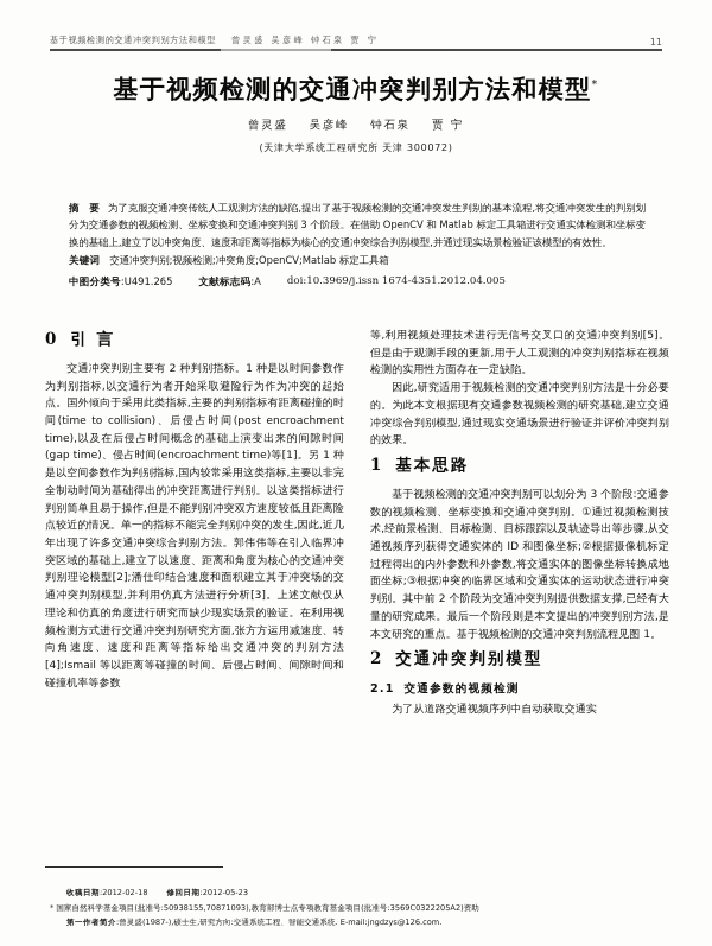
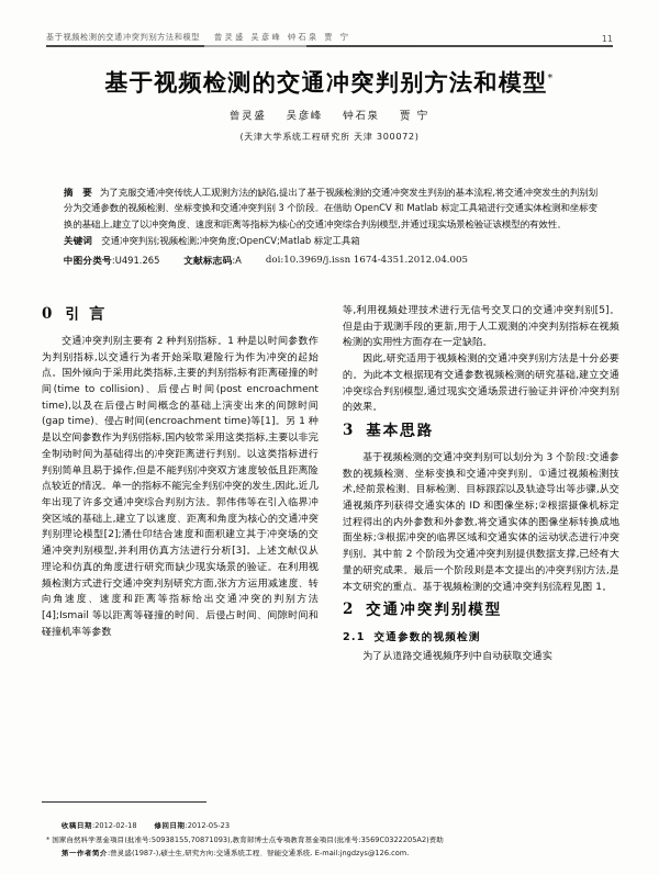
  基于视频检测的交通冲突判别方法和模型 曾灵盛 吴彦峰 钟石泉 贾 宁
  11
  基于视频检测的交通冲突判别方法和模型*
  曾灵盛 吴彦峰 钟石泉 贾 宁
  (天津大学系统工程研究所 天津 300072)
  摘 要 为了克服交通冲突传统人工观测方法的缺陷,提出了基于视频检测的交通冲突发生判别的基本流程,将交通冲突发生的判别划分为交通参数的视频检测、坐标变换和交通冲突判别 3 个阶段。在借助 OpenCV 和 Matlab 标定工具箱进行交通实体检测和坐标变换的基础上,建立了以冲突角度、速度和距离等指标为核心的交通冲突综合判别模型,并通过现实场景检验证该模型的有效性。
  关键词 交通冲突判别;视频检测;冲突角度;OpenCV;Matlab 标定工具箱
  中图分类号:U491.265
  文献标志码:A
  doi:10.3969/j.issn 1674-4351.2012.04.005
  0 引 言
  交通冲突判别主要有 2 种判别指标。1 种是以时间参数作为判别指标,以交通行为者开始采取避险行为作为冲突的起始点。国外倾向于采用此类指标,主要的判别指标有距离碰撞的时间(time to collision)、后侵占时间(post encroachment time),以及在后侵占时间概念的基础上演变出来的间隙时间(gap time)、侵占时间(encroachment time)等[1]。另 1 种是以空间参数作为判别指标,国内较常采用这类指标,主要以非完全制动时间为基础得出的冲突距离进行判别。以这类指标进行判别简单且易于操作,但是不能判别冲突双方速度较低且距离险点较近的情况。单一的指标不能完全判别冲突的发生,因此,近几年出现了许多交通冲突综合判别方法。郭伟伟等在引入临界冲突区域的基础上,建立了以速度、距离和角度为核心的交通冲突判别理论模型[2];潘仕印结合速度和面积建立其于冲突场的交通冲突判别模型,并利用仿真方法进行分析[3]。上述文献仅从理论和仿真的角度进行研究而缺少现实场景的验证。在利用视频检测方式进行交通冲突判别研究方面,张方方运用减速度、转向角速度、速度和距离等指标给出交通冲突的判别方法[4];Ismail 等以距离等碰撞的时间、后侵占时间、间隙时间和碰撞机率等参数
  等,利用视频处理技术进行无信号交叉口的交通冲突判别[5]。但是由于观测手段的更新,用于人工观测的冲突判别指标在视频检测的实用性方面存在一定缺陷。
  因此,研究适用于视频检测的交通冲突判别方法是十分必要的。为此本文根据现有交通参数视频检测的研究基础,建立交通冲突综合判别模型,通过现实交通场景进行验证并评价冲突判别的效果。
- 1 基本思路
+ 3 基本思路
  基于视频检测的交通冲突判别可以划分为 3 个阶段:交通参数的视频检测、坐标变换和交通冲突判别。①通过视频检测技术,经前景检测、目标检测、目标跟踪以及轨迹导出等步骤,从交通视频序列获得交通实体的 ID 和图像坐标;②根据摄像机标定过程得出的内外参数和外参数,将交通实体的图像坐标转换成地面坐标;③根据冲突的临界区域和交通实体的运动状态进行冲突判别。其中前 2 个阶段为交通冲突判别提供数据支撑,已经有大量的研究成果。最后一个阶段则是本文提出的冲突判别方法,是本文研究的重点。基于视频检测的交通冲突判别流程见图 1。
  2 交通冲突判别模型
  2.1 交通参数的视频检测
  为了从道路交通视频序列中自动获取交通实
  收稿日期:2012-02-18 修回日期:2012-05-23
  * 国家自然科学基金项目(批准号:50938155,70871093),教育部博士点专项教育基金项目(批准号:3569C0322205A2)资助
  第一作者简介:曾灵盛(1987-),硕士生,研究方向:交通系统工程、智能交通系统. E-mail:jngdzys@126.com.
